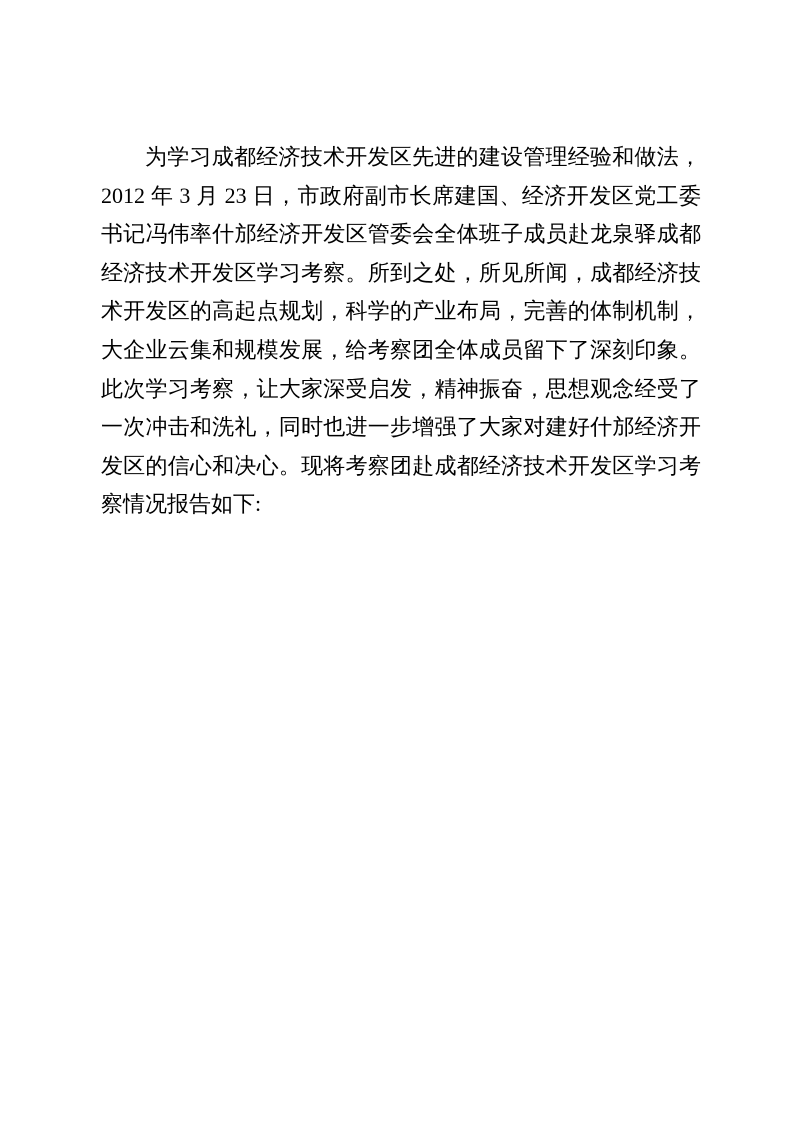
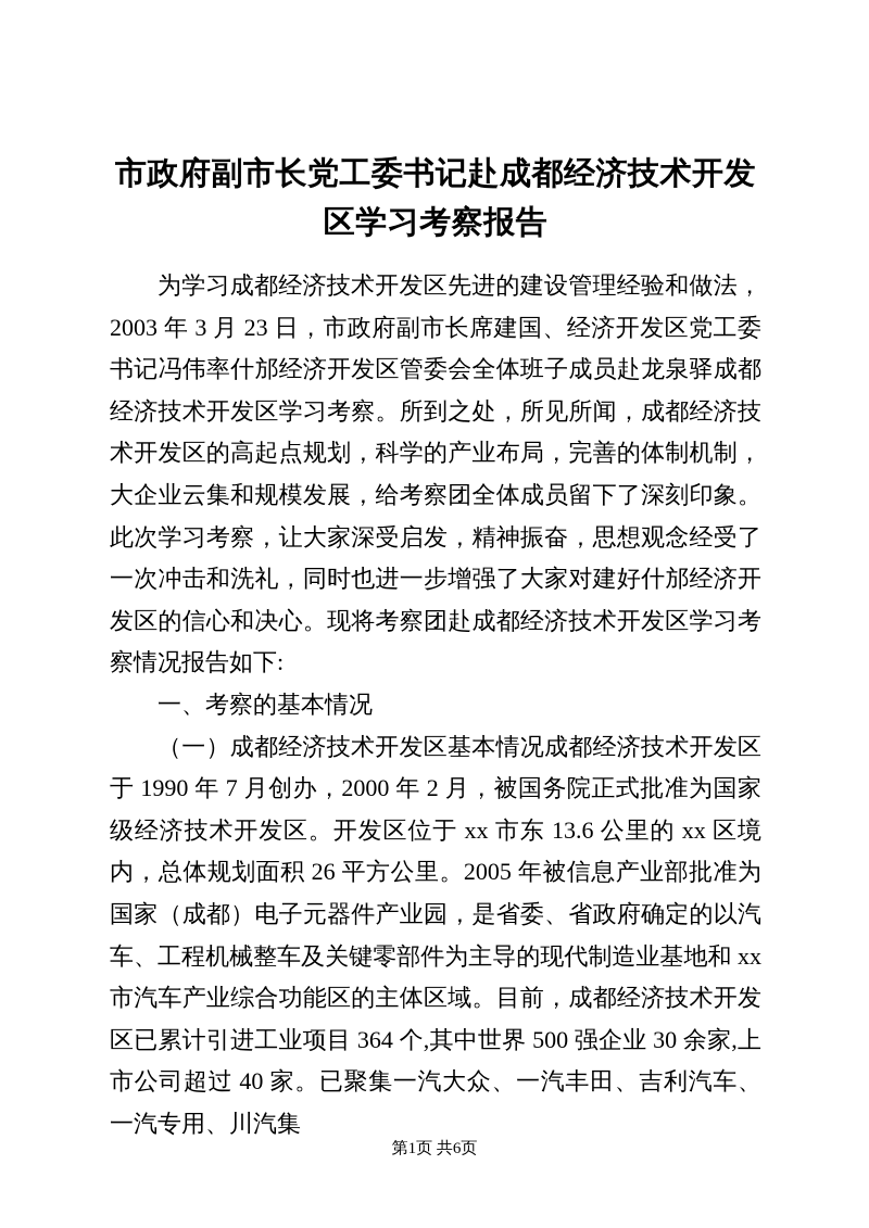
+ 市政府副市长党工委书记赴成都经济技术开发区学习考察报告
- 为学习成都经济技术开发区先进的建设管理经验和做法，2012 年 3 月 23 日，市政府副市长席建国、经济开发区党工委书记冯伟率什邡经济开发区管委会全体班子成员赴龙泉驿成都经济技术开发区学习考察。所到之处，所见所闻，成都经济技术开发区的高起点规划，科学的产业布局，完善的体制机制，大企业云集和规模发展，给考察团全体成员留下了深刻印象。此次学习考察，让大家深受启发，精神振奋，思想观念经受了一次冲击和洗礼，同时也进一步增强了大家对建好什邡经济开发区的信心和决心。现将考察团赴成都经济技术开发区学习考察情况报告如下:
+ 为学习成都经济技术开发区先进的建设管理经验和做法，2003 年 3 月 23 日，市政府副市长席建国、经济开发区党工委书记冯伟率什邡经济开发区管委会全体班子成员赴龙泉驿成都经济技术开发区学习考察。所到之处，所见所闻，成都经济技术开发区的高起点规划，科学的产业布局，完善的体制机制，大企业云集和规模发展，给考察团全体成员留下了深刻印象。此次学习考察，让大家深受启发，精神振奋，思想观念经受了一次冲击和洗礼，同时也进一步增强了大家对建好什邡经济开发区的信心和决心。现将考察团赴成都经济技术开发区学习考察情况报告如下:
+ 一、考察的基本情况
+ （一）成都经济技术开发区基本情况成都经济技术开发区于 1990 年 7 月创办，2000 年 2 月，被国务院正式批准为国家级经济技术开发区。开发区位于 xx 市东 13.6 公里的 xx 区境内，总体规划面积 26 平方公里。2005 年被信息产业部批准为国家（成都）电子元器件产业园，是省委、省政府确定的以汽车、工程机械整车及关键零部件为主导的现代制造业基地和 xx 市汽车产业综合功能区的主体区域。目前，成都经济技术开发区已累计引进工业项目 364 个,其中世界 500 强企业 30 余家,上市公司超过 40 家。已聚集一汽大众、一汽丰田、吉利汽车、一汽专用、川汽集
+ 第1页 共6页
